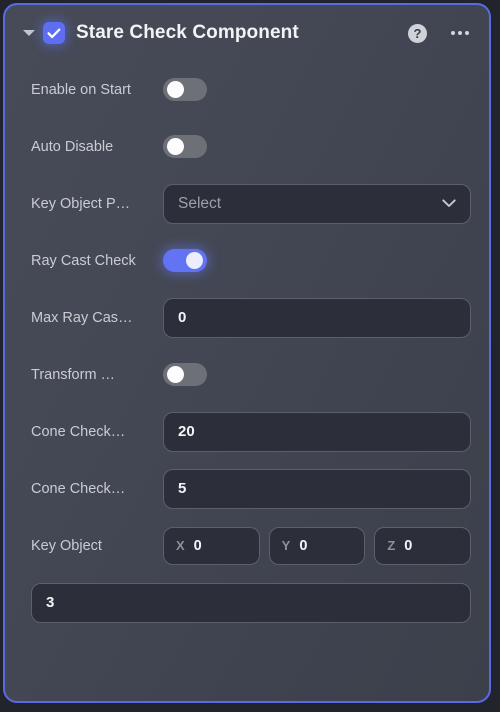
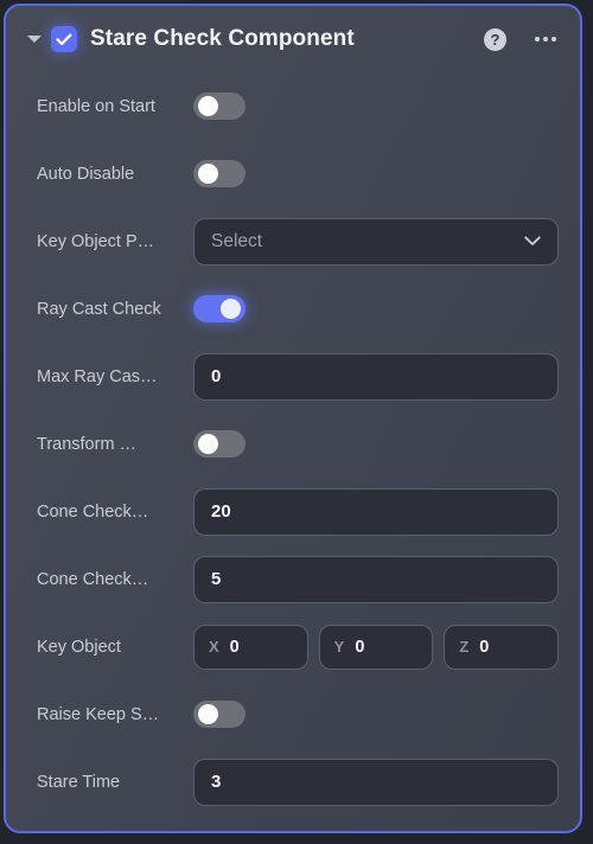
  Stare Check Component
  ?
  Enable on Start
  Auto Disable
  Key Object P…
  Select
  Ray Cast Check
  Max Ray Cas…
  0
  Transform …
  Cone Check…
  20
  Cone Check…
  5
  Key Object
  X
  0
  Y
  0
  Z
  0
+ Raise Keep S…
+ Stare Time
  3
